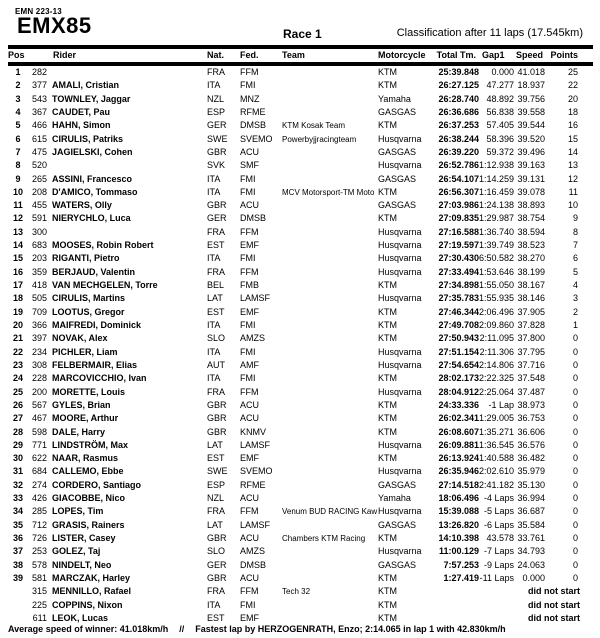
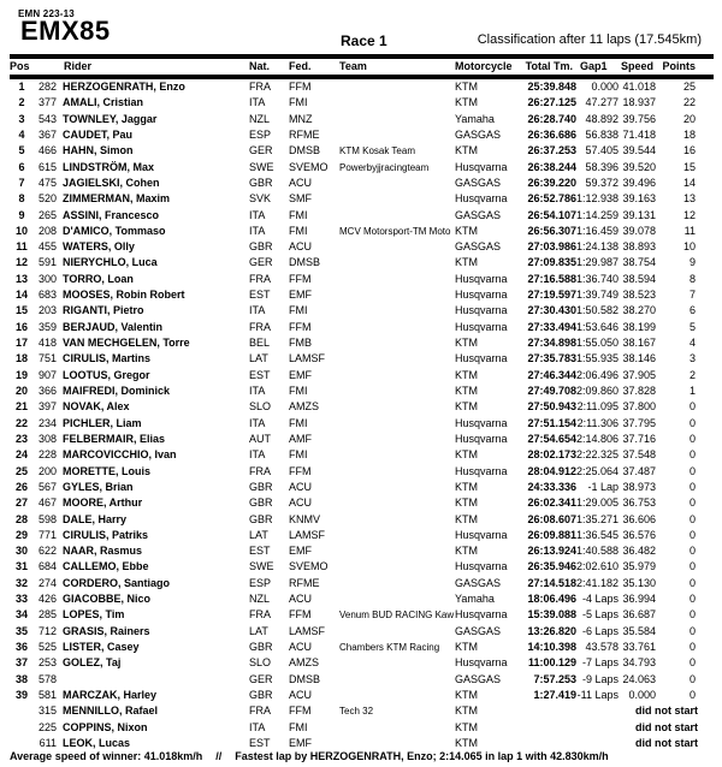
  EMN 223-13
  EMX85
  Race 1
  Classification after 11 laps (17.545km)
  Pos
  Rider
  Nat.
  Fed.
  Team
  Motorcycle
  Total Tm.
  Gap1
  Speed
  Points
  1
  282
+ HERZOGENRATH, Enzo
  FRA
  FFM
  KTM
  25:39.848
  0.000
  41.018
  25
  2
  377
  AMALI, Cristian
  ITA
  FMI
  KTM
  26:27.125
  47.277
  18.937
  22
  3
  543
  TOWNLEY, Jaggar
  NZL
  MNZ
  Yamaha
  26:28.740
  48.892
  39.756
  20
  4
  367
  CAUDET, Pau
  ESP
  RFME
  GASGAS
  26:36.686
  56.838
- 39.558
+ 71.418
  18
  5
  466
  HAHN, Simon
  GER
  DMSB
  KTM Kosak Team
  KTM
  26:37.253
  57.405
  39.544
  16
  6
  615
- CIRULIS, Patriks
+ LINDSTRÖM, Max
  SWE
  SVEMO
  Powerbyjjracingteam
  Husqvarna
  26:38.244
  58.396
  39.520
  15
  7
  475
  JAGIELSKI, Cohen
  GBR
  ACU
  GASGAS
  26:39.220
  59.372
  39.496
  14
  8
  520
+ ZIMMERMAN, Maxim
  SVK
  SMF
  Husqvarna
  26:52.786
  1:12.938
  39.163
  13
  9
  265
  ASSINI, Francesco
  ITA
  FMI
  GASGAS
  26:54.107
  1:14.259
  39.131
  12
  10
  208
  D'AMICO, Tommaso
  ITA
  FMI
  MCV Motorsport-TM Moto
  KTM
  26:56.307
  1:16.459
  39.078
  11
  11
  455
  WATERS, Olly
  GBR
  ACU
  GASGAS
  27:03.986
  1:24.138
  38.893
  10
  12
  591
  NIERYCHLO, Luca
  GER
  DMSB
  KTM
  27:09.835
  1:29.987
  38.754
  9
  13
  300
+ TORRO, Loan
  FRA
  FFM
  Husqvarna
  27:16.588
  1:36.740
  38.594
  8
  14
  683
  MOOSES, Robin Robert
  EST
  EMF
  Husqvarna
  27:19.597
  1:39.749
  38.523
  7
  15
  203
  RIGANTI, Pietro
  ITA
  FMI
  Husqvarna
  27:30.430
- 6:50.582
+ 1:50.582
  38.270
  6
  16
  359
  BERJAUD, Valentin
  FRA
  FFM
  Husqvarna
  27:33.494
  1:53.646
  38.199
  5
  17
  418
  VAN MECHGELEN, Torre
  BEL
  FMB
  KTM
  27:34.898
  1:55.050
  38.167
  4
  18
- 505
+ 751
  CIRULIS, Martins
  LAT
  LAMSF
  Husqvarna
  27:35.783
  1:55.935
  38.146
  3
  19
- 709
+ 907
  LOOTUS, Gregor
  EST
  EMF
  KTM
  27:46.344
  2:06.496
  37.905
  2
  20
  366
  MAIFREDI, Dominick
  ITA
  FMI
  KTM
  27:49.708
  2:09.860
  37.828
  1
  21
  397
  NOVAK, Alex
  SLO
  AMZS
  KTM
  27:50.943
  2:11.095
  37.800
  0
  22
  234
  PICHLER, Liam
  ITA
  FMI
  Husqvarna
  27:51.154
  2:11.306
  37.795
  0
  23
  308
  FELBERMAIR, Elias
  AUT
  AMF
  Husqvarna
  27:54.654
  2:14.806
  37.716
  0
  24
  228
  MARCOVICCHIO, Ivan
  ITA
  FMI
  KTM
  28:02.173
  2:22.325
  37.548
  0
  25
  200
  MORETTE, Louis
  FRA
  FFM
  Husqvarna
  28:04.912
  2:25.064
  37.487
  0
  26
  567
  GYLES, Brian
  GBR
  ACU
  KTM
  24:33.336
  -1 Lap
  38.973
  0
  27
  467
  MOORE, Arthur
  GBR
  ACU
  KTM
  26:02.341
  1:29.005
  36.753
  0
  28
  598
  DALE, Harry
  GBR
  KNMV
  KTM
  26:08.607
  1:35.271
  36.606
  0
  29
  771
- LINDSTRÖM, Max
+ CIRULIS, Patriks
  LAT
  LAMSF
  Husqvarna
  26:09.881
  1:36.545
  36.576
  0
  30
  622
  NAAR, Rasmus
  EST
  EMF
  KTM
  26:13.924
  1:40.588
  36.482
  0
  31
  684
  CALLEMO, Ebbe
  SWE
  SVEMO
  Husqvarna
  26:35.946
  2:02.610
  35.979
  0
  32
  274
  CORDERO, Santiago
  ESP
  RFME
  GASGAS
  27:14.518
  2:41.182
  35.130
  0
  33
  426
  GIACOBBE, Nico
  NZL
  ACU
  Yamaha
  18:06.496
  -4 Laps
  36.994
  0
  34
  285
  LOPES, Tim
  FRA
  FFM
  Venum BUD RACING Kaw
  Husqvarna
  15:39.088
  -5 Laps
  36.687
  0
  35
  712
  GRASIS, Rainers
  LAT
  LAMSF
  GASGAS
  13:26.820
  -6 Laps
  35.584
  0
  36
- 726
+ 525
  LISTER, Casey
  GBR
  ACU
  Chambers KTM Racing
  KTM
  14:10.398
  43.578
  33.761
  0
  37
  253
  GOLEZ, Taj
  SLO
  AMZS
  Husqvarna
  11:00.129
  -7 Laps
  34.793
  0
  38
  578
- NINDELT, Neo
  GER
  DMSB
  GASGAS
  7:57.253
  -9 Laps
  24.063
  0
  39
  581
  MARCZAK, Harley
  GBR
  ACU
  KTM
  1:27.419
  -11 Laps
  0.000
  0
  315
  MENNILLO, Rafael
  FRA
  FFM
  Tech 32
  KTM
  did not start
  225
  COPPINS, Nixon
  ITA
  FMI
  KTM
  did not start
  611
  LEOK, Lucas
  EST
  EMF
  KTM
  did not start
  Average speed of winner: 41.018km/h // Fastest lap by HERZOGENRATH, Enzo; 2:14.065 in lap 1 with 42.830km/h
